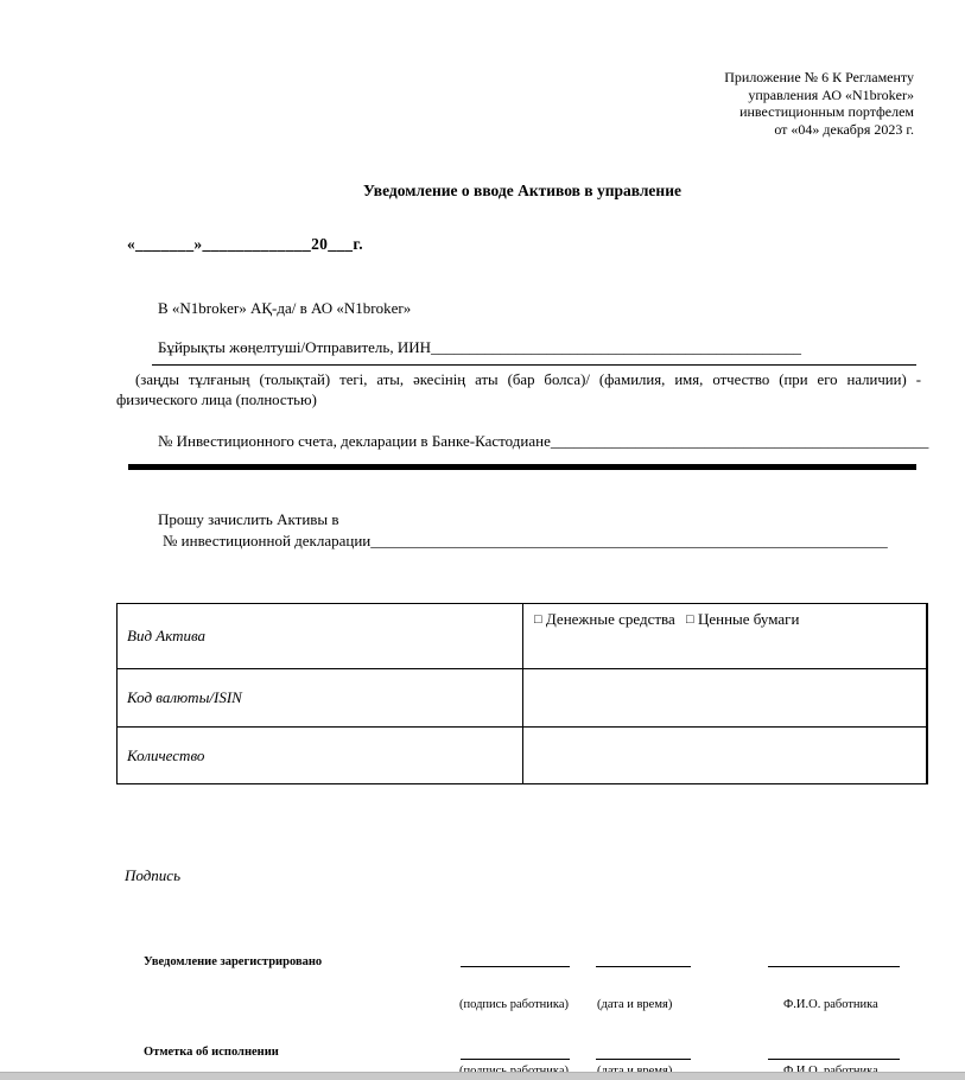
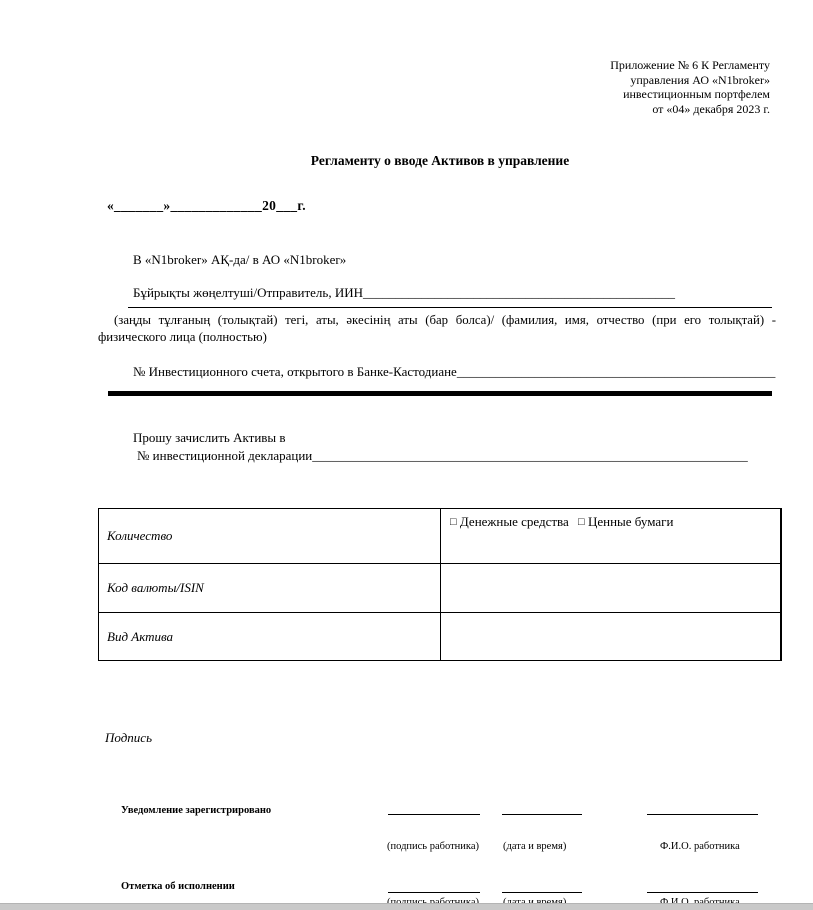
  Приложение № 6 К Регламенту
  управления АО «N1broker»
  инвестиционным портфелем
  от «04» декабря 2023 г.
- Уведомление о вводе Активов в управление
+ Регламенту о вводе Активов в управление
  «_______»_____________20___г.
  В «N1broker» АҚ-да/ в АО «N1broker»
  Бұйрықты жөңелтуші/Отправитель, ИИН________________________________________________
- (заңды тұлғаның (толықтай) тегі, аты, әкесінің аты (бар болса)/ (фамилия, имя, отчество (при его наличии) -
+ (заңды тұлғаның (толықтай) тегі, аты, әкесінің аты (бар болса)/ (фамилия, имя, отчество (при его толықтай) -
  физического лица (полностью)
- № Инвестиционного счета, декларации в Банке-Кастодиане_________________________________________________
+ № Инвестиционного счета, открытого в Банке-Кастодиане_________________________________________________
  Прошу зачислить Активы в
  № инвестиционной декларации___________________________________________________________________
- Вид Актива	□ Денежные средства □ Ценные бумаги
+ Количество	□ Денежные средства □ Ценные бумаги
  Код валюты/ISIN
- Количество
+ Вид Актива
  Подпись
  Уведомление зарегистрировано
  (подпись работника)
  (дата и время)
  Ф.И.О. работника
  Отметка об исполнении
